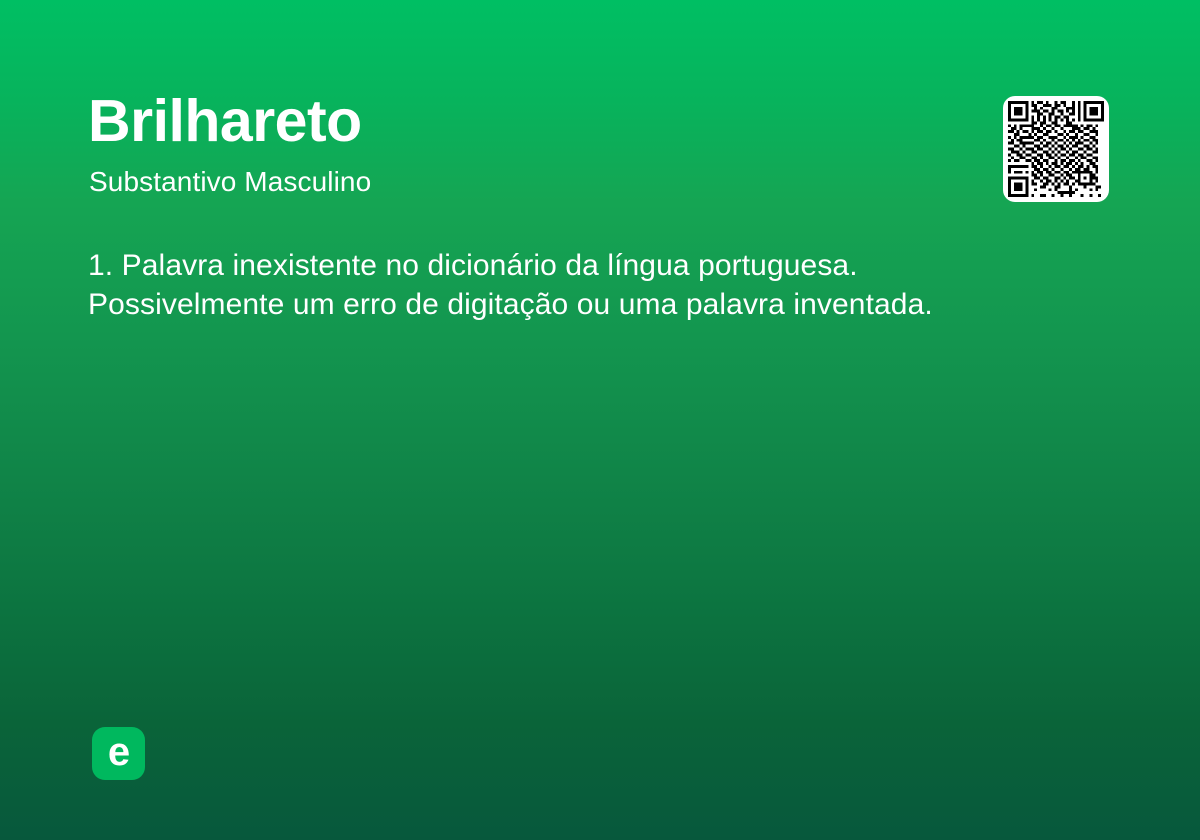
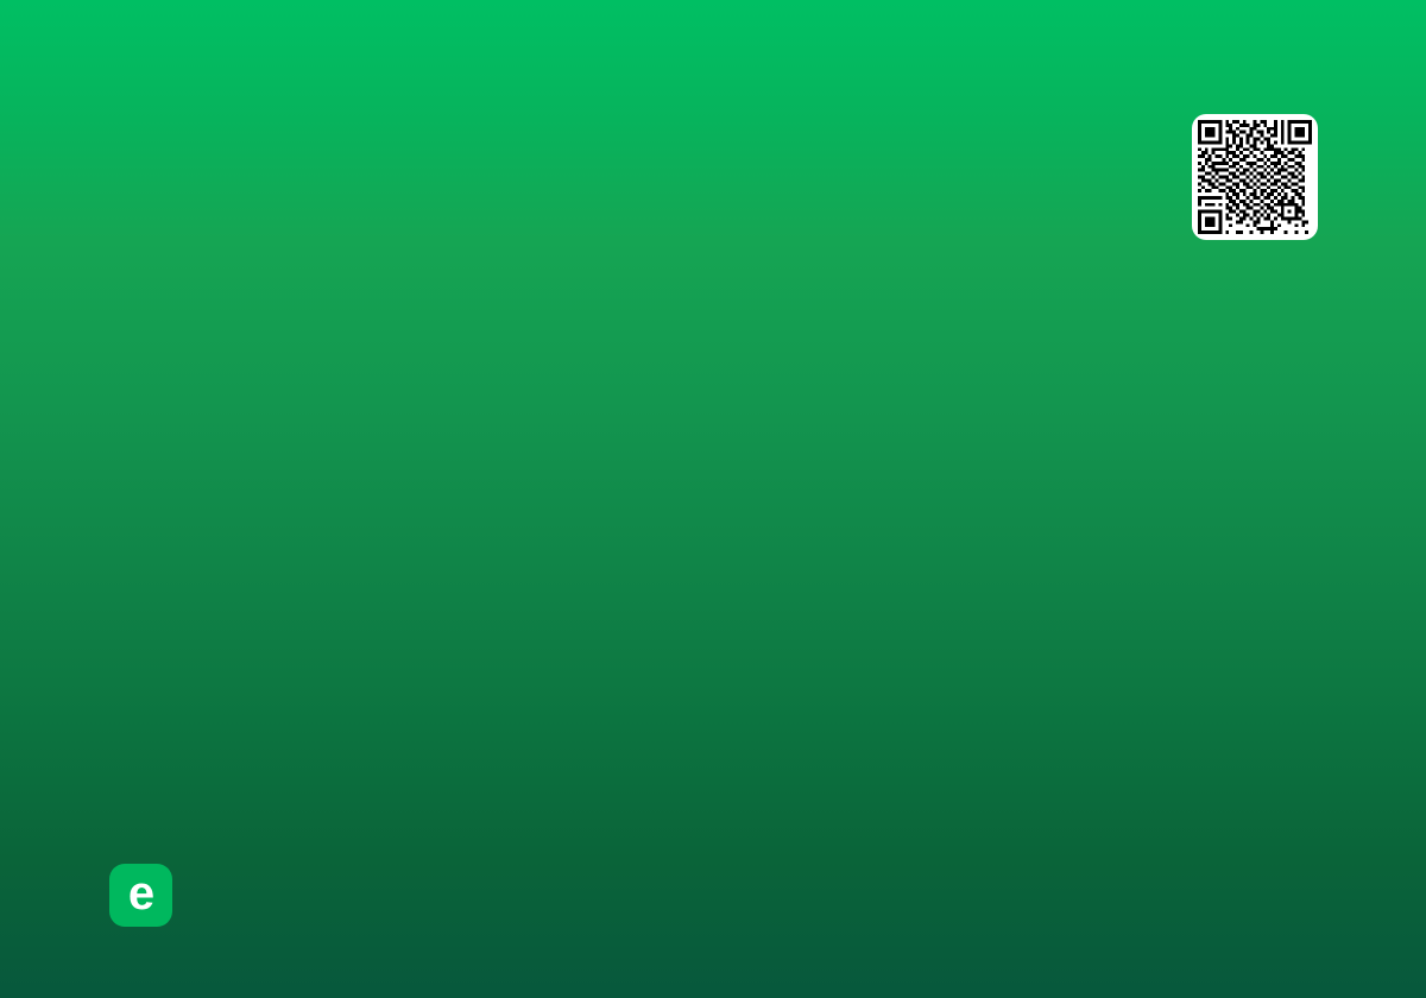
- Brilhareto
- Substantivo Masculino
- 1. Palavra inexistente no dicionário da língua portuguesa.
- Possivelmente um erro de digitação ou uma palavra inventada.
  e
